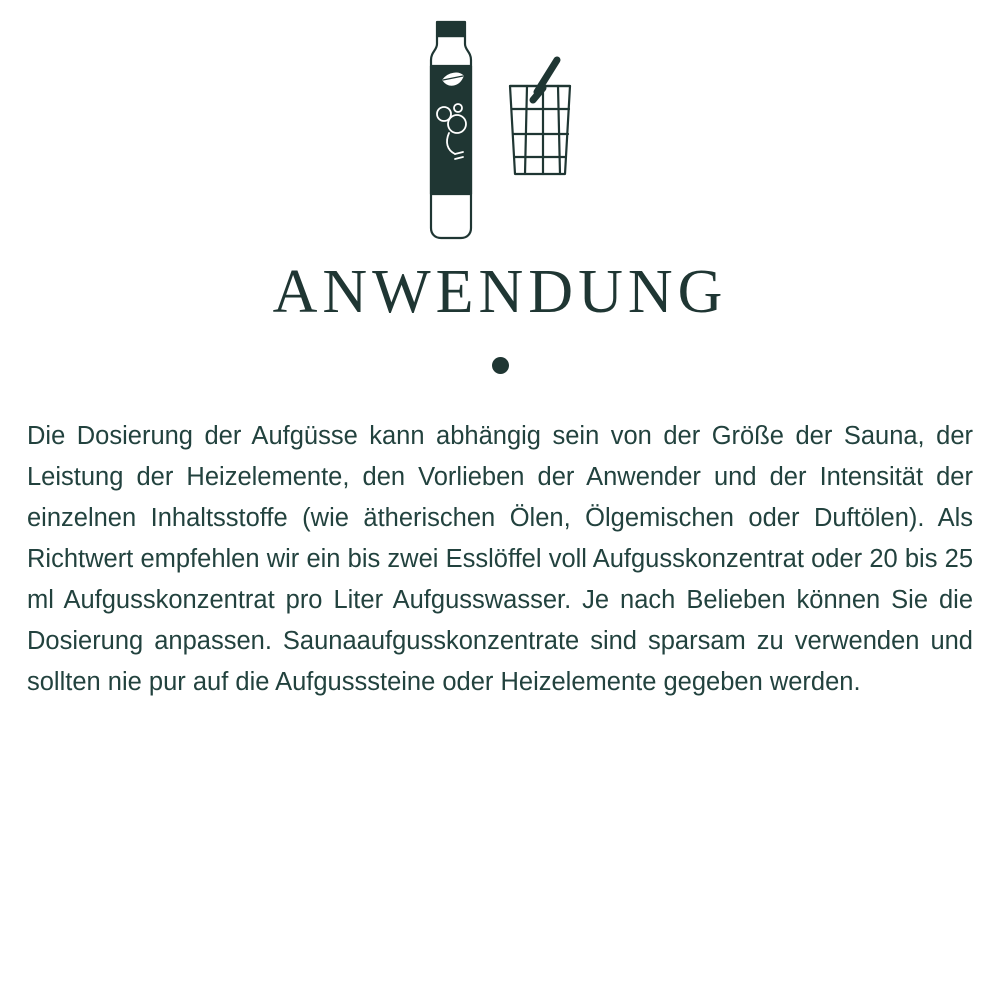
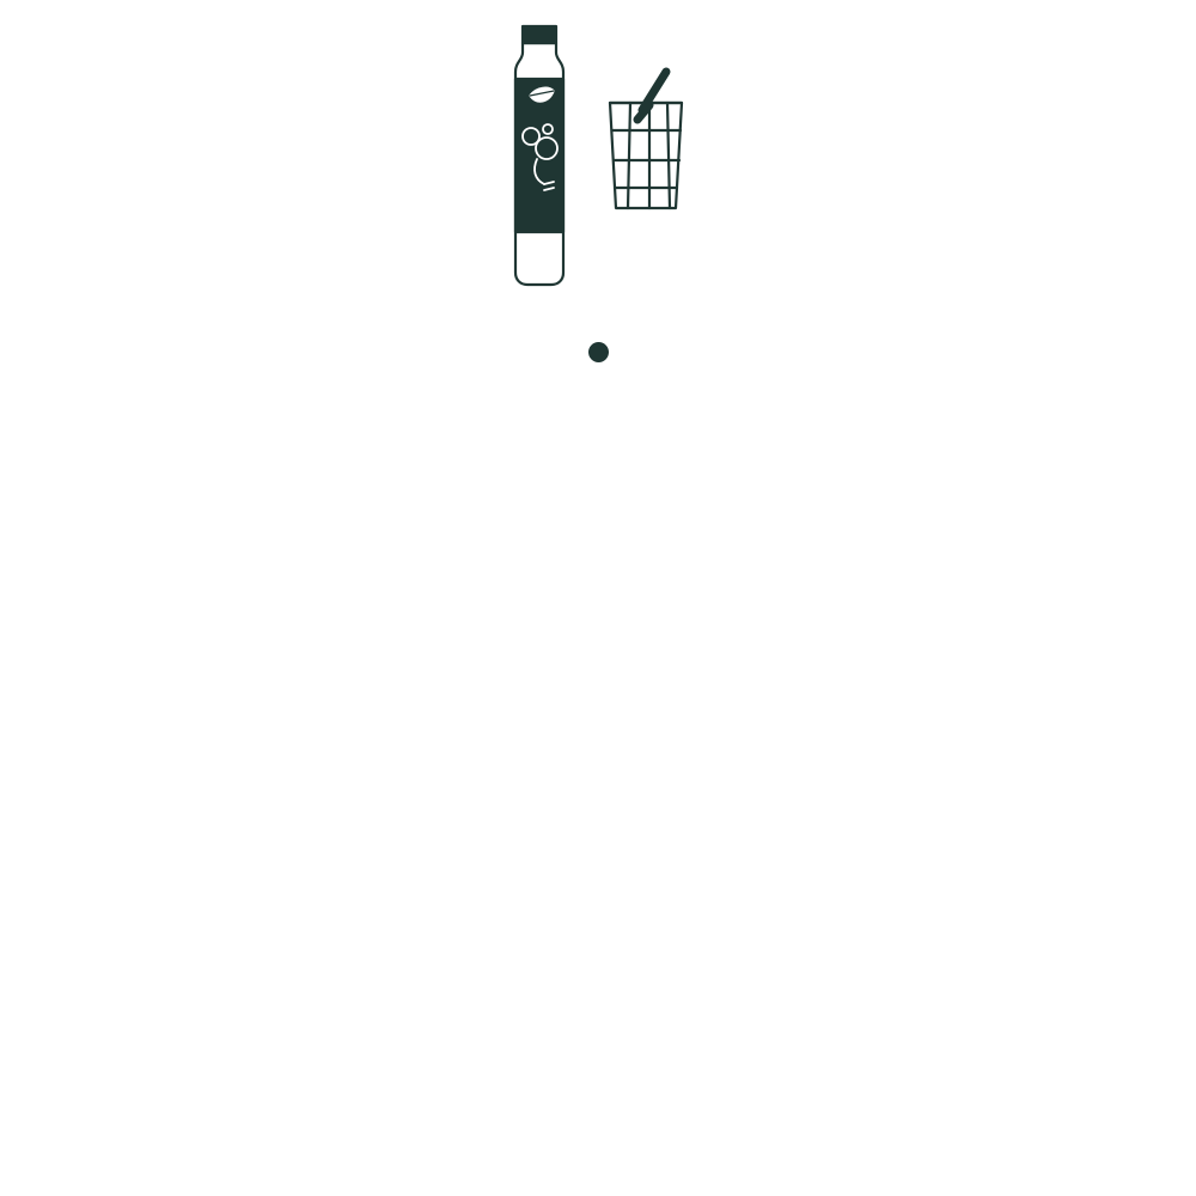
- ANWENDUNG
- Die Dosierung der Aufgüsse kann abhängig sein von der Größe der Sauna, der Leistung der Heizelemente, den Vorlieben der Anwender und der Intensität der einzelnen Inhaltsstoffe (wie ätherischen Ölen, Ölgemischen oder Duftölen). Als Richtwert empfehlen wir ein bis zwei Esslöffel voll Aufgusskonzentrat oder 20 bis 25 ml Aufgusskonzentrat pro Liter Aufgusswasser. Je nach Belieben können Sie die Dosierung anpassen. Saunaaufgusskonzentrate sind sparsam zu verwenden und sollten nie pur auf die Aufgusssteine oder Heizelemente gegeben werden.
